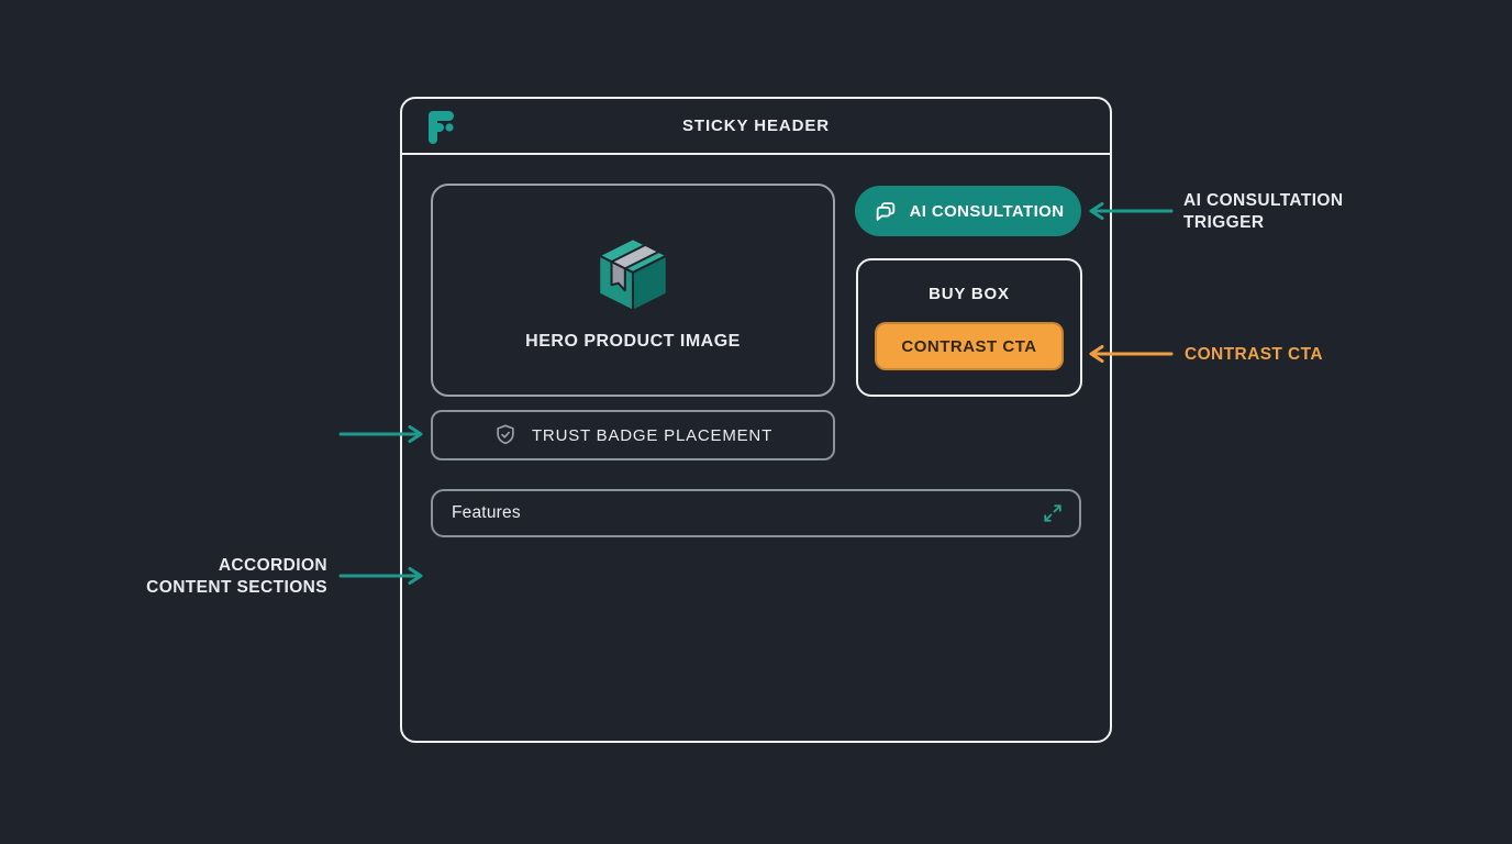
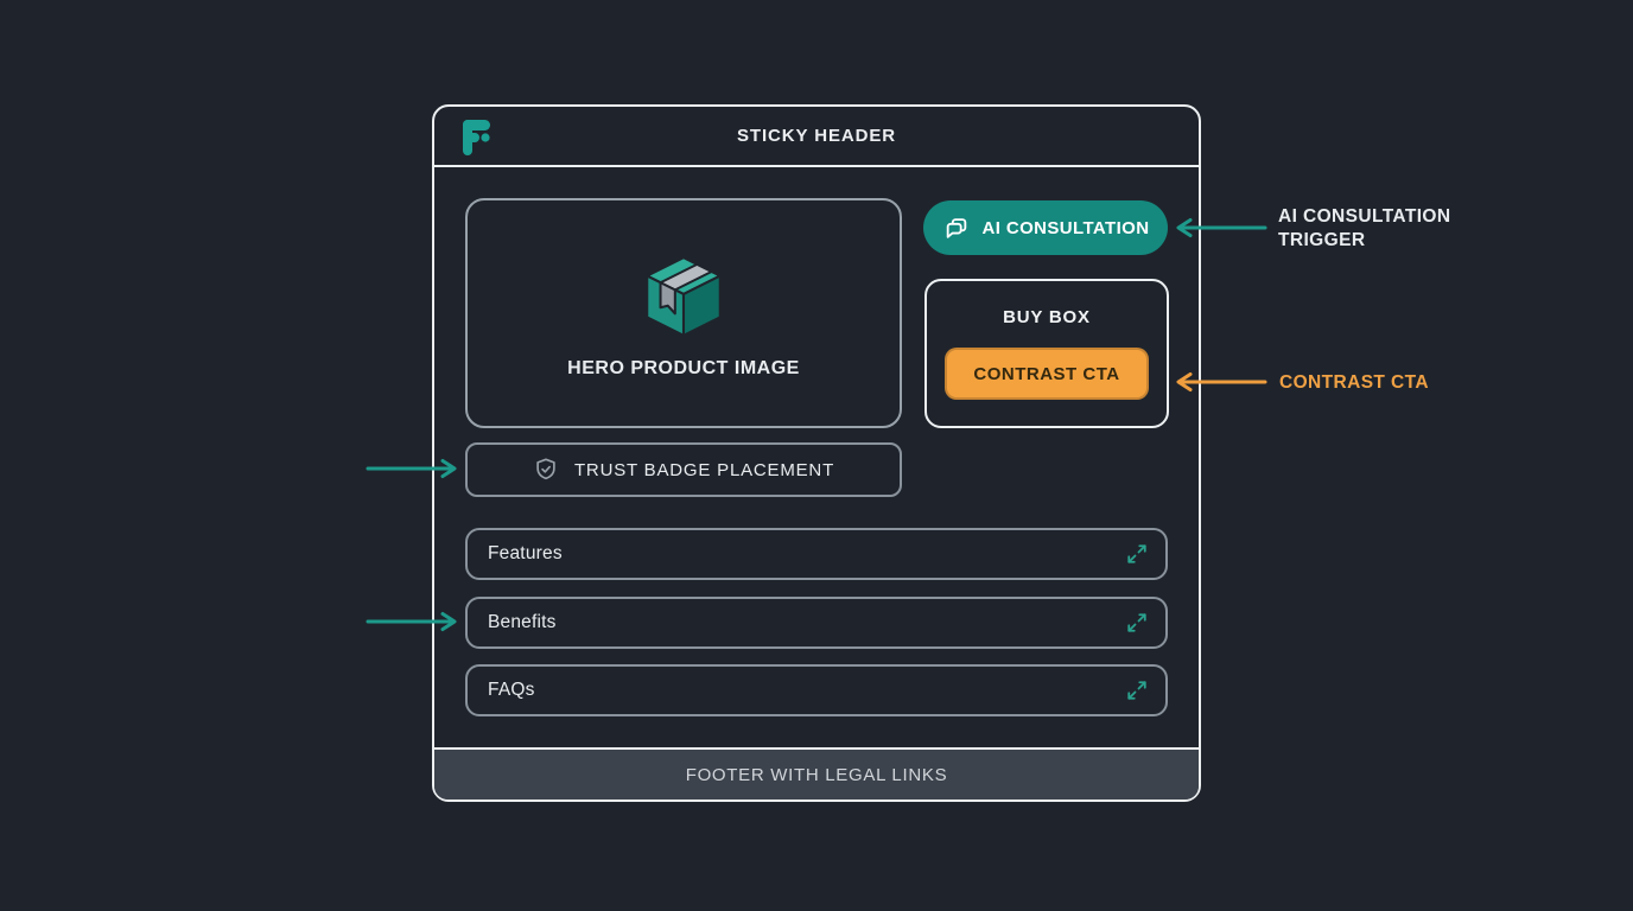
  STICKY HEADER
  HERO PRODUCT IMAGE
  AI CONSULTATION
  BUY BOX
  CONTRAST CTA
  TRUST BADGE PLACEMENT
  Features
+ Benefits
+ FAQs
+ FOOTER WITH LEGAL LINKS
  AI CONSULTATION
  TRIGGER
  CONTRAST CTA
- ACCORDION
- CONTENT SECTIONS
